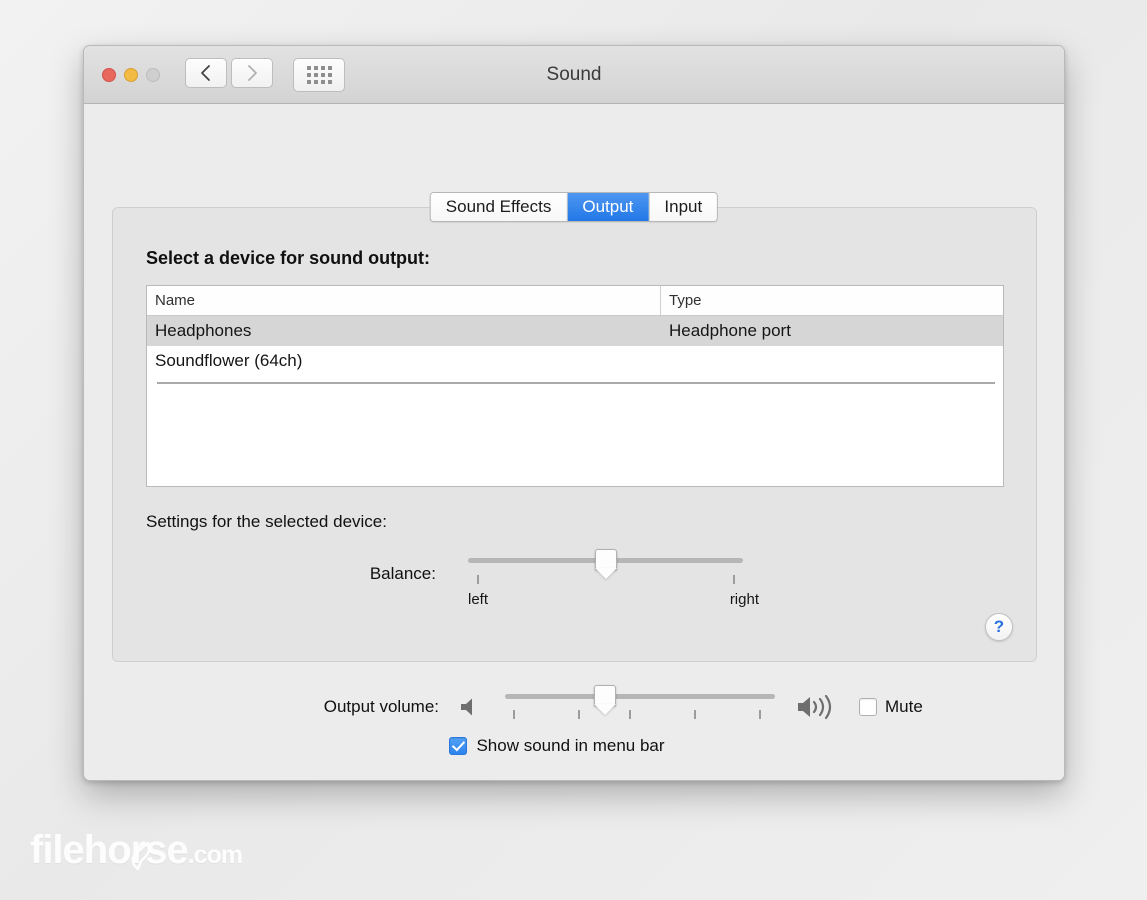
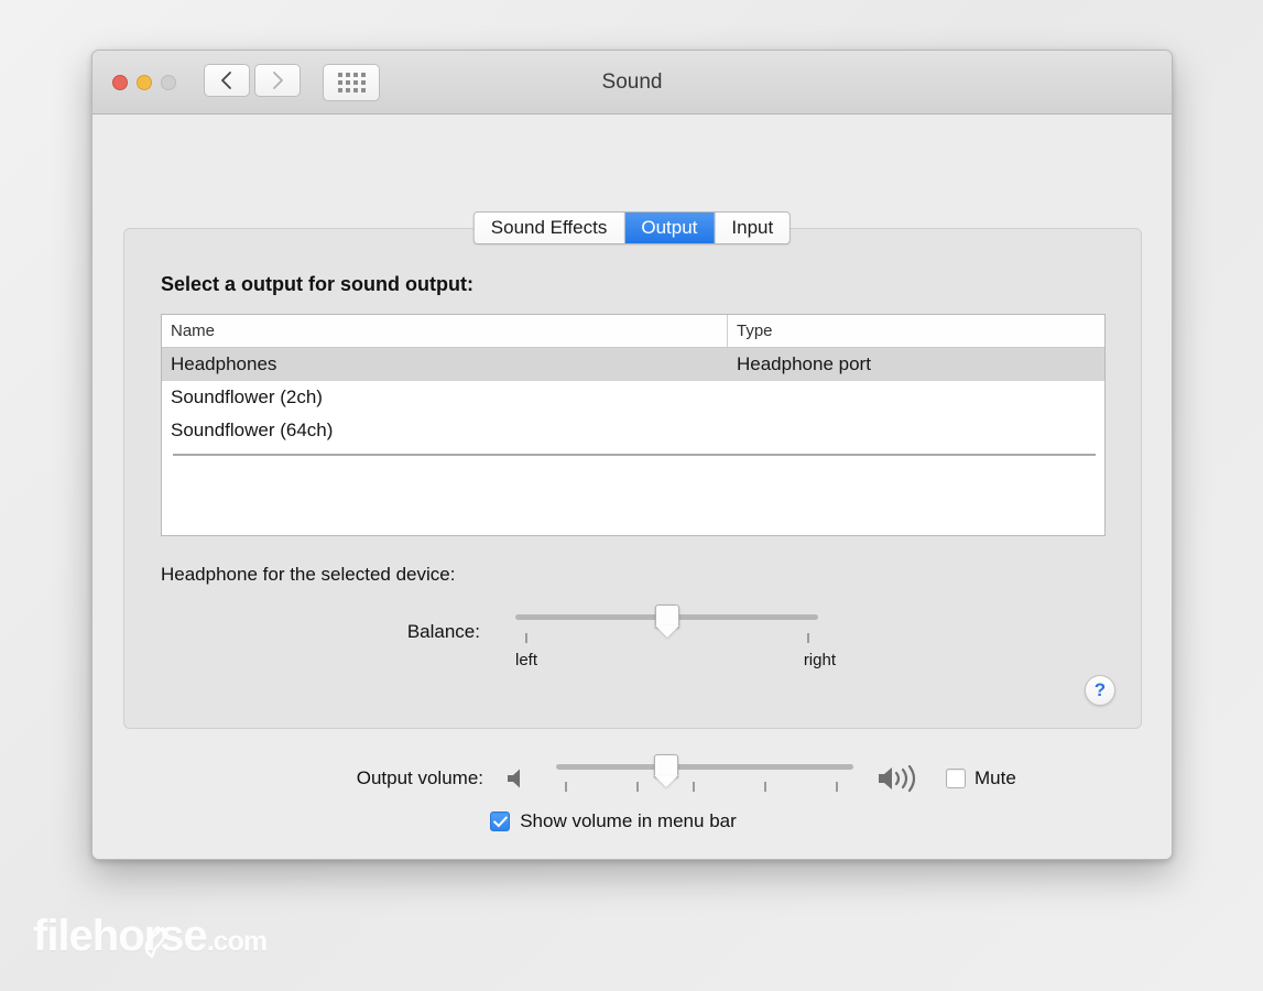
  Sound
  Sound Effects
  Output
  Input
- Select a device for sound output:
+ Select a output for sound output:
  Name
  Type
  Headphones
  Headphone port
+ Soundflower (2ch)
  Soundflower (64ch)
- Settings for the selected device:
+ Headphone for the selected device:
  Balance:
  left
  right
  ?
  Output volume:
  Mute
- Show sound in menu bar
+ Show volume in menu bar
  filehose
  .com
